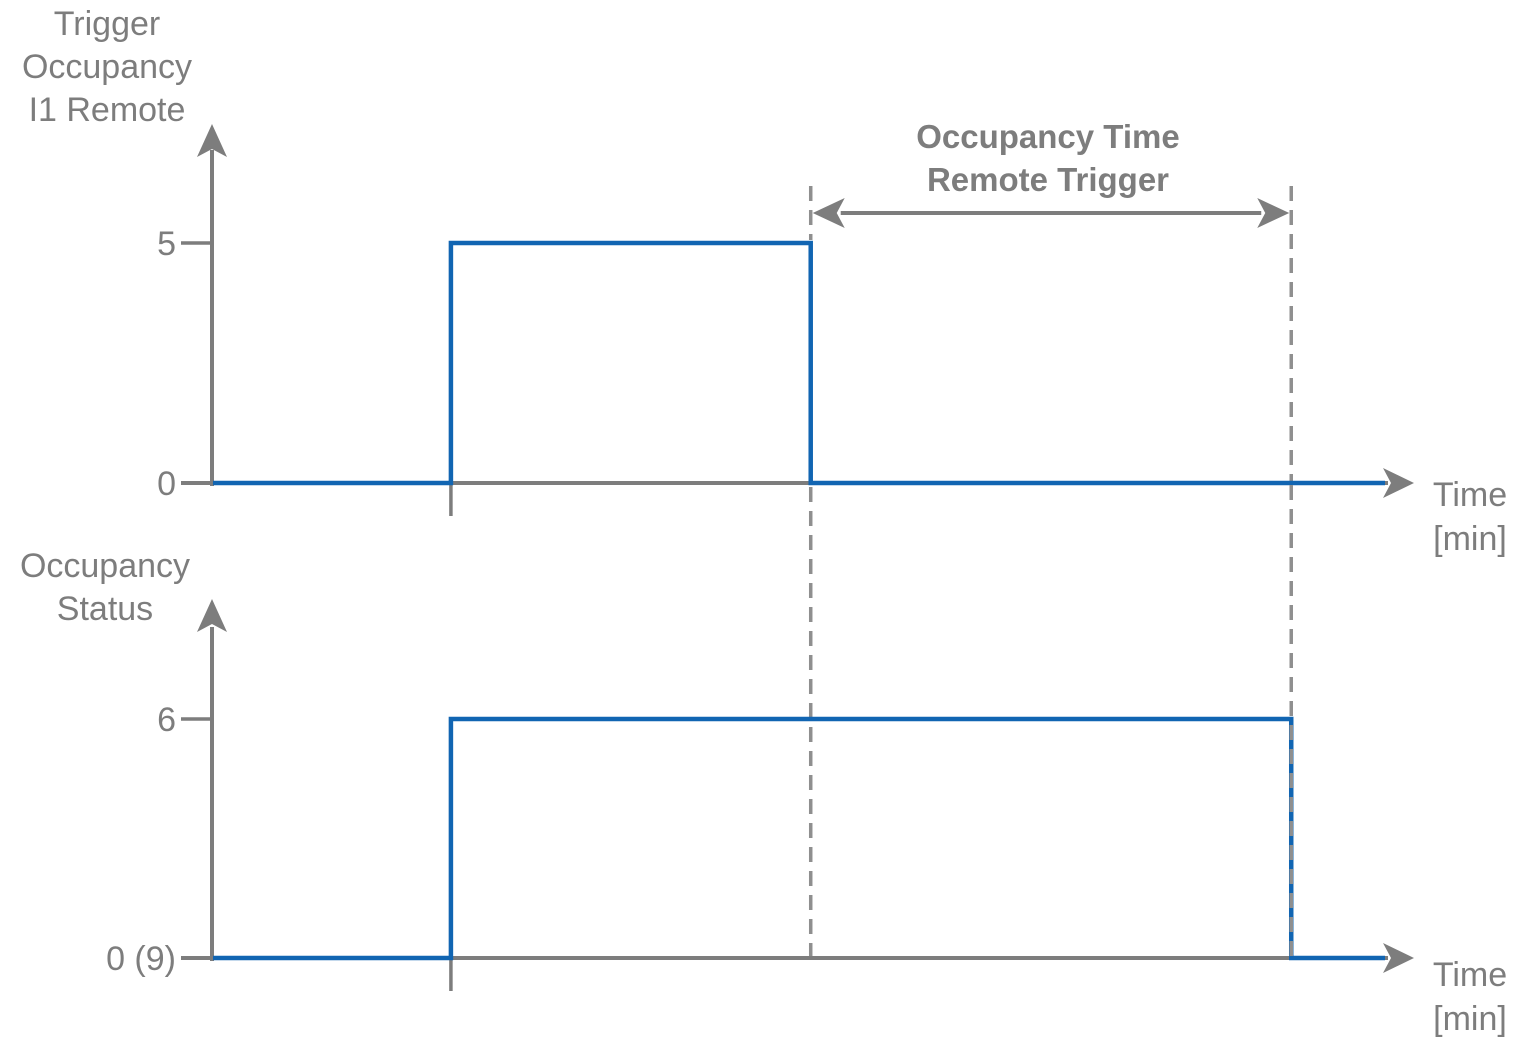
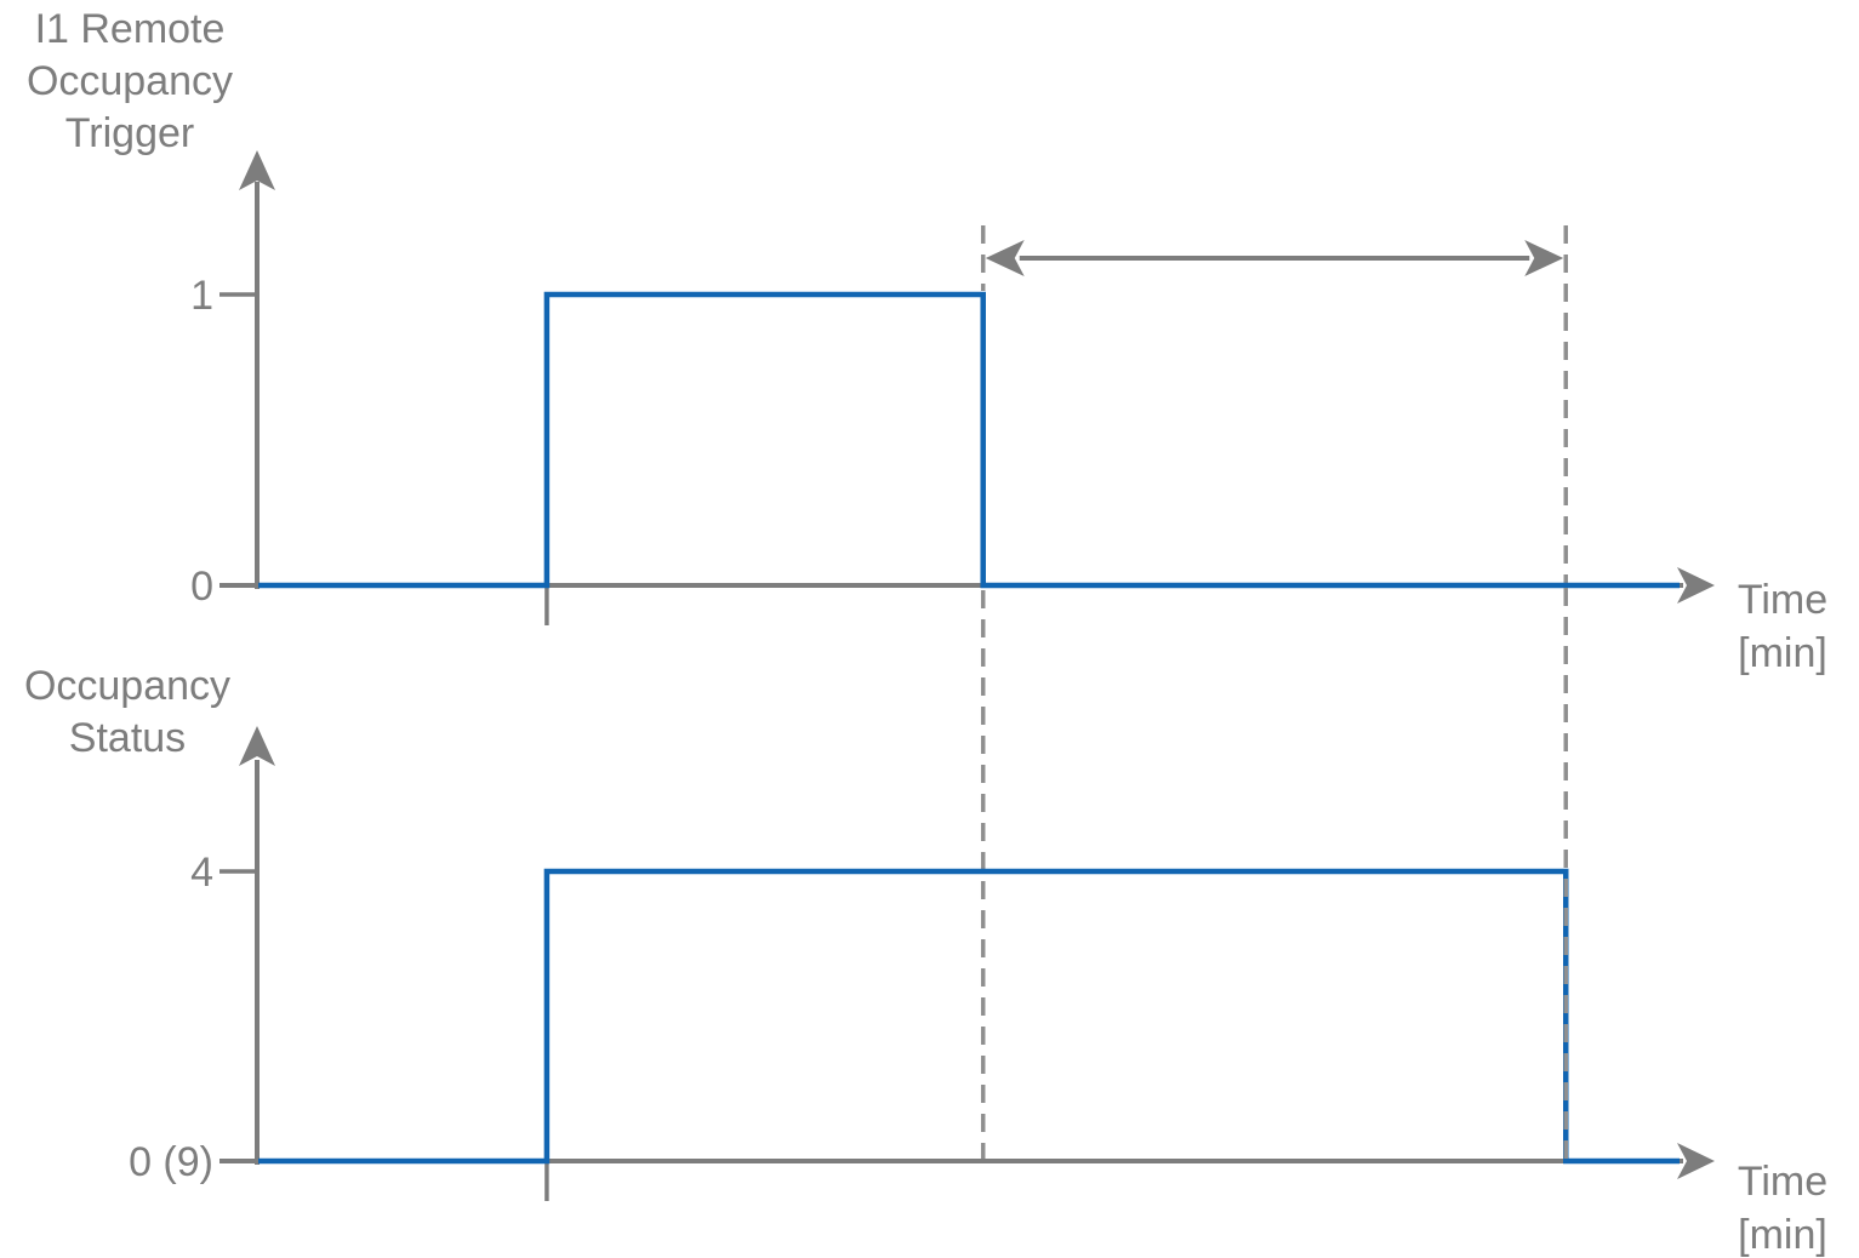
- Trigger
+ I1 Remote
  Occupancy
- I1 Remote
+ Trigger
- 5
+ 1
  0
- Occupancy Time
- Remote Trigger
  Time
  [min]
  Occupancy
  Status
- 6
+ 4
  0 (9)
  Time
  [min]
